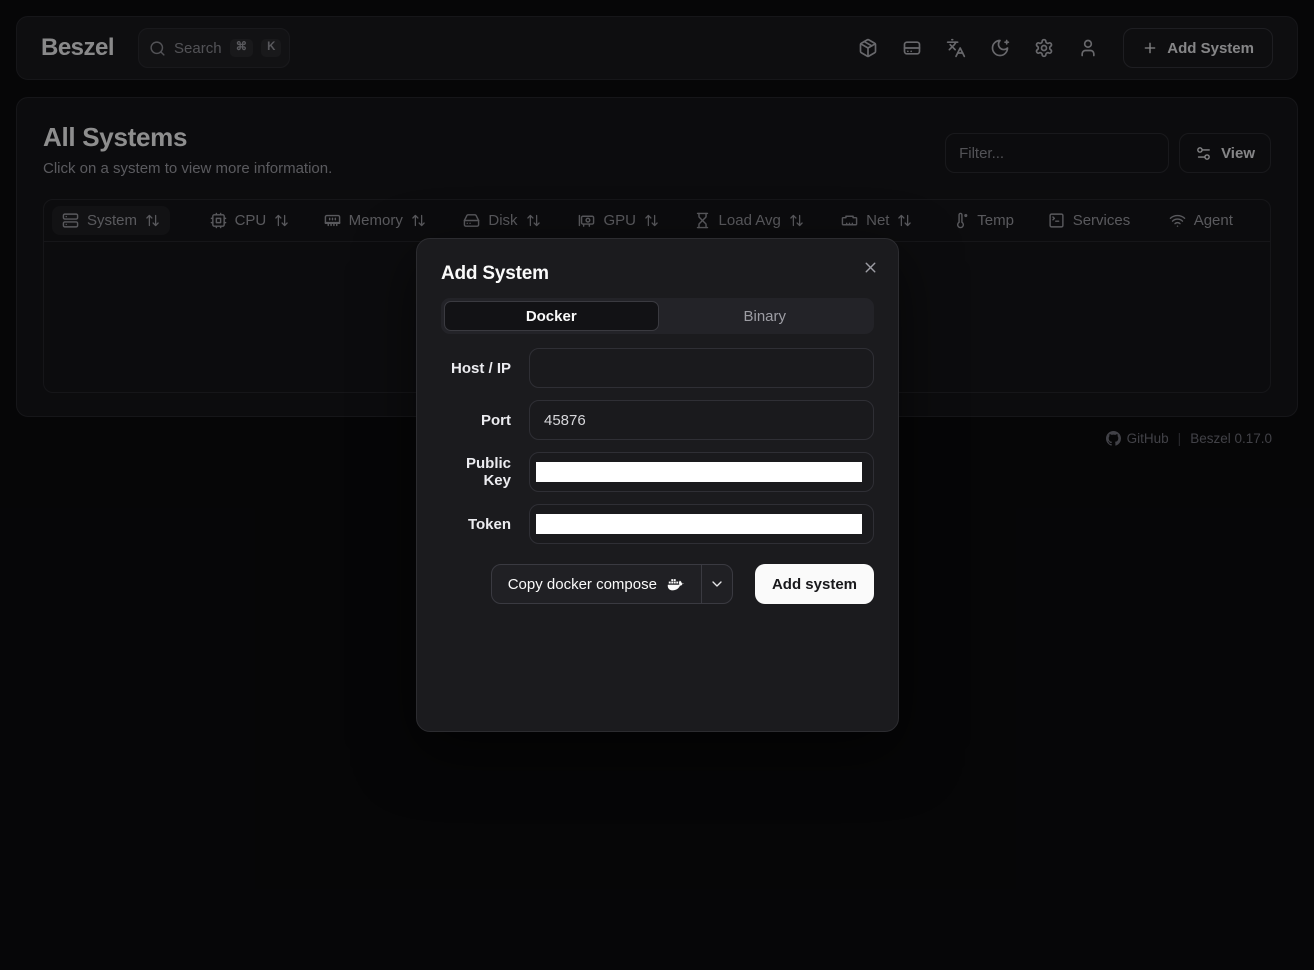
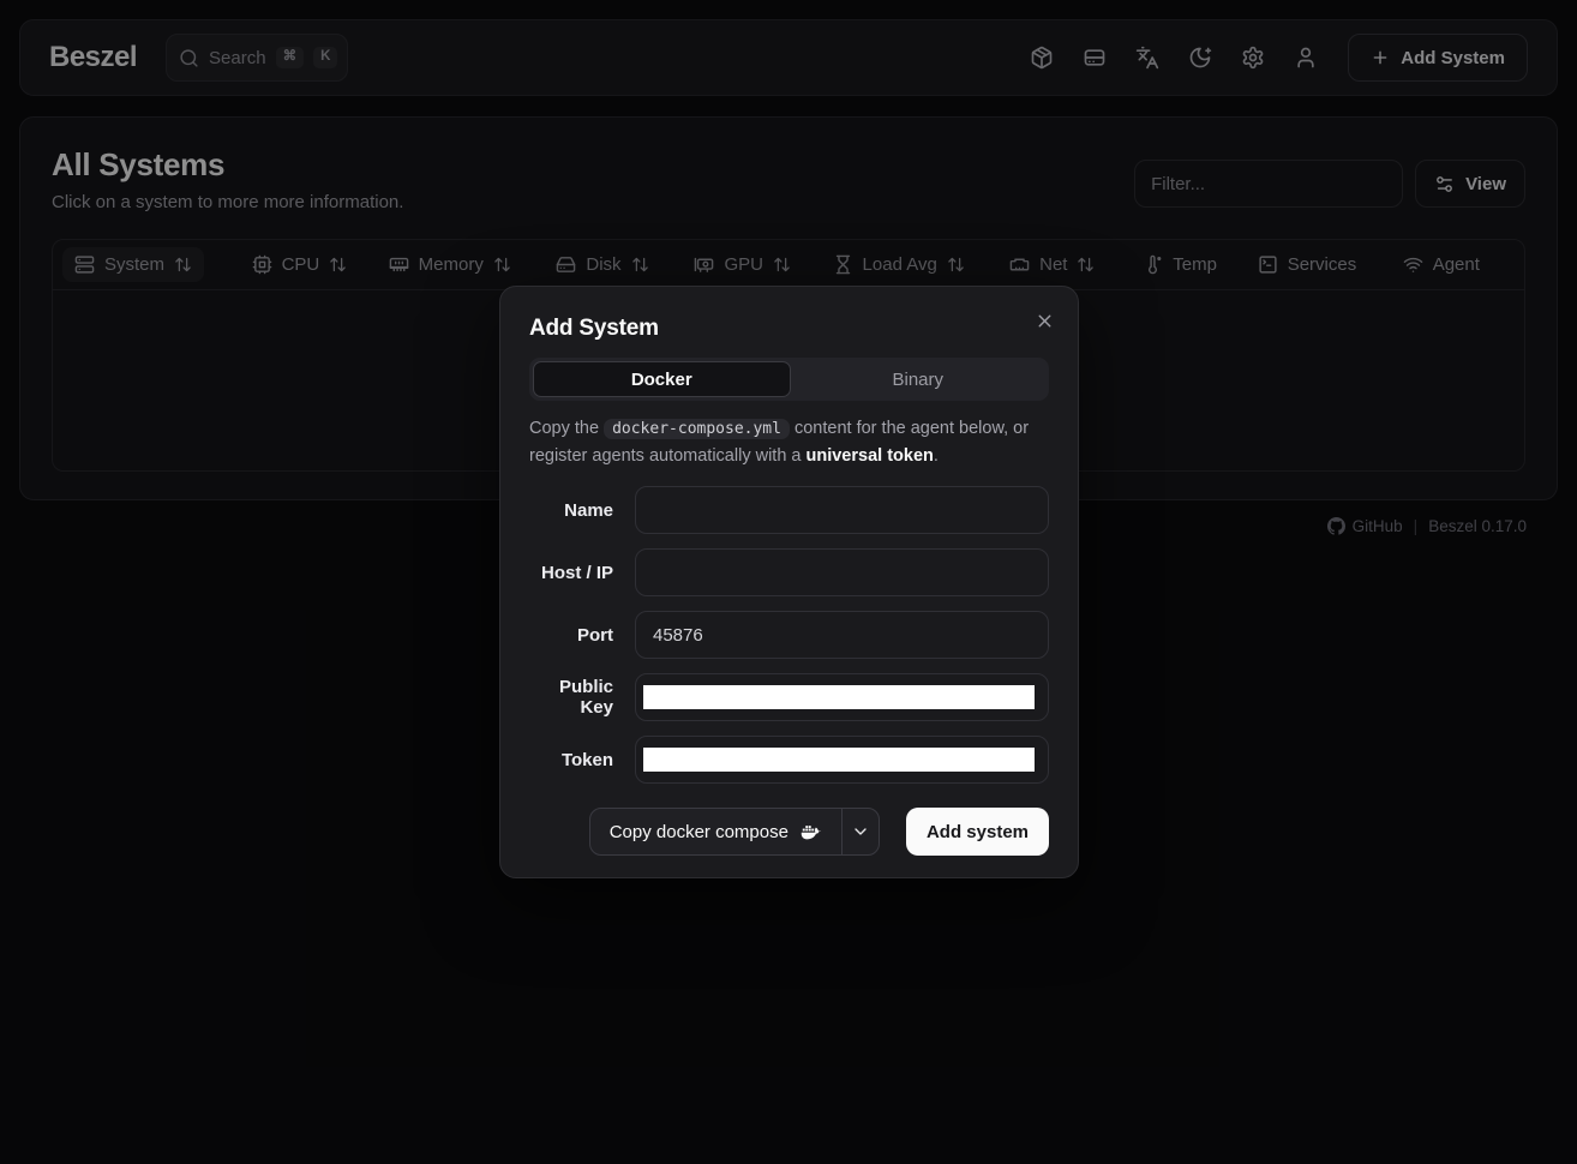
  Beszel
  Search
  ⌘
  K
  Add System
  All Systems
- Click on a system to view more information.
+ Click on a system to more more information.
  Filter...
  View
  System
  CPU
  Memory
  Disk
  GPU
  Load Avg
  Net
  Temp
  Services
  Agent
  GitHub
  |
  Beszel 0.17.0
  Add System
  Docker
  Binary
+ Copy the docker-compose.yml content for the agent below, or
+ register agents automatically with a universal token.
+ Name
  Host / IP
  Port
  45876
  Public Key
  Token
  Copy docker compose
  Add system
